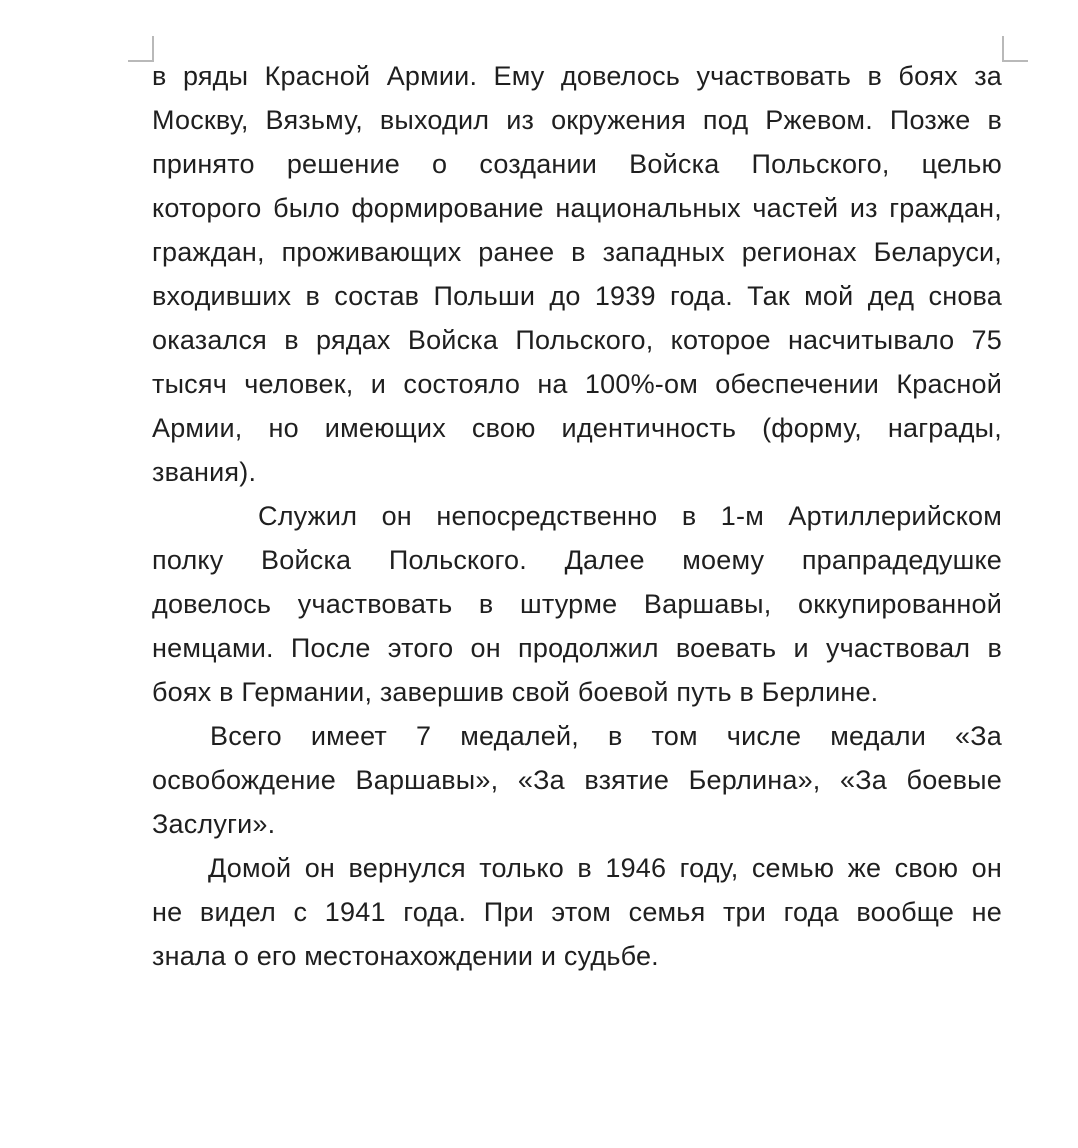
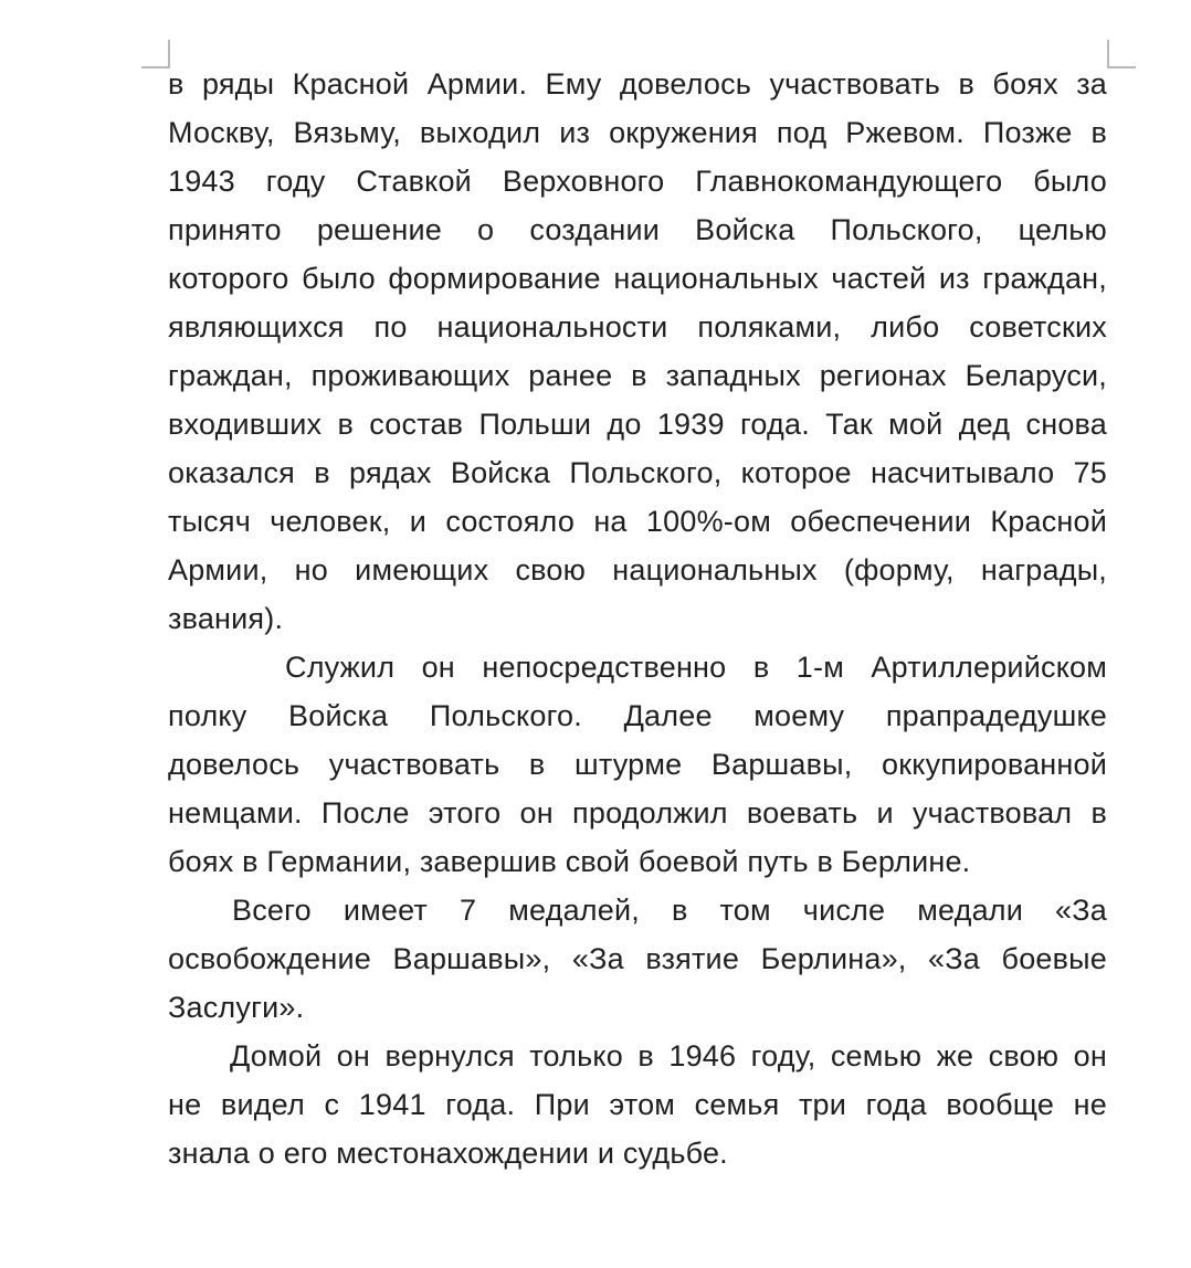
  в ряды Красной Армии. Ему довелось участвовать в боях за
  Москву, Вязьму, выходил из окружения под Ржевом. Позже в
+ 1943 году Ставкой Верховного Главнокомандующего было
  принято решение о создании Войска Польского, целью
  которого было формирование национальных частей из граждан,
+ являющихся по национальности поляками, либо советских
  граждан, проживающих ранее в западных регионах Беларуси,
  входивших в состав Польши до 1939 года. Так мой дед снова
  оказался в рядах Войска Польского, которое насчитывало 75
  тысяч человек, и состояло на 100%-ом обеспечении Красной
- Армии, но имеющих свою идентичность (форму, награды,
+ Армии, но имеющих свою национальных (форму, награды,
  звания).
  Служил он непосредственно в 1-м Артиллерийском
  полку Войска Польского. Далее моему прапрадедушке
  довелось участвовать в штурме Варшавы, оккупированной
  немцами. После этого он продолжил воевать и участвовал в
  боях в Германии, завершив свой боевой путь в Берлине.
  Всего имеет 7 медалей, в том числе медали «За
  освобождение Варшавы», «За взятие Берлина», «За боевые
  Заслуги».
  Домой он вернулся только в 1946 году, семью же свою он
  не видел с 1941 года. При этом семья три года вообще не
  знала о его местонахождении и судьбе.
